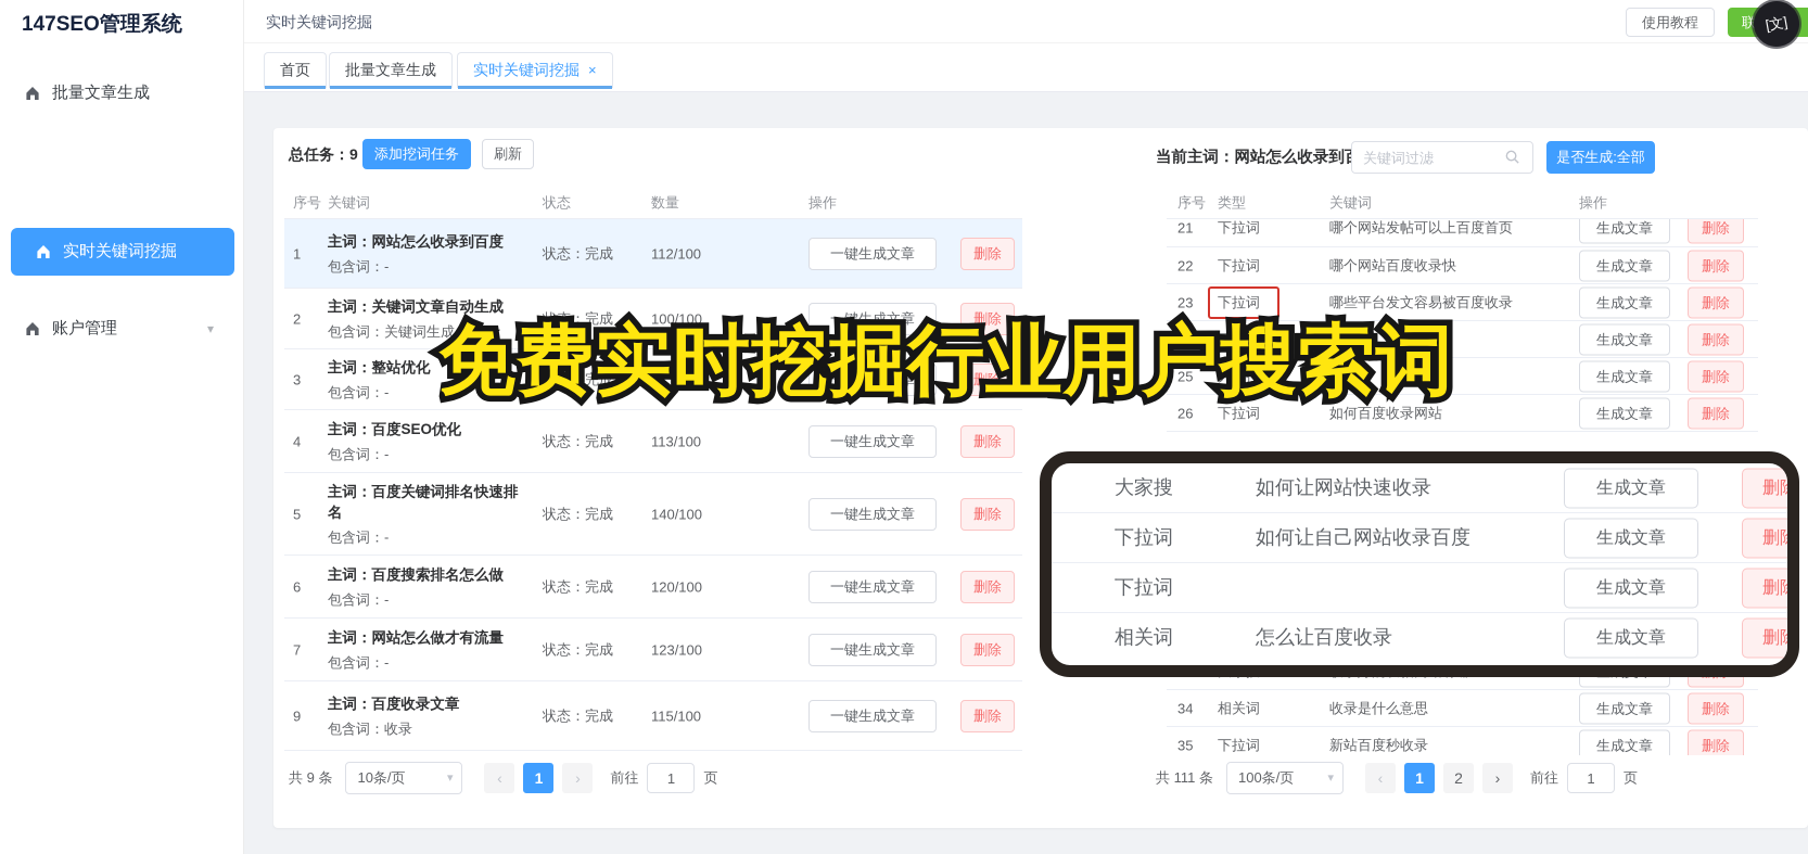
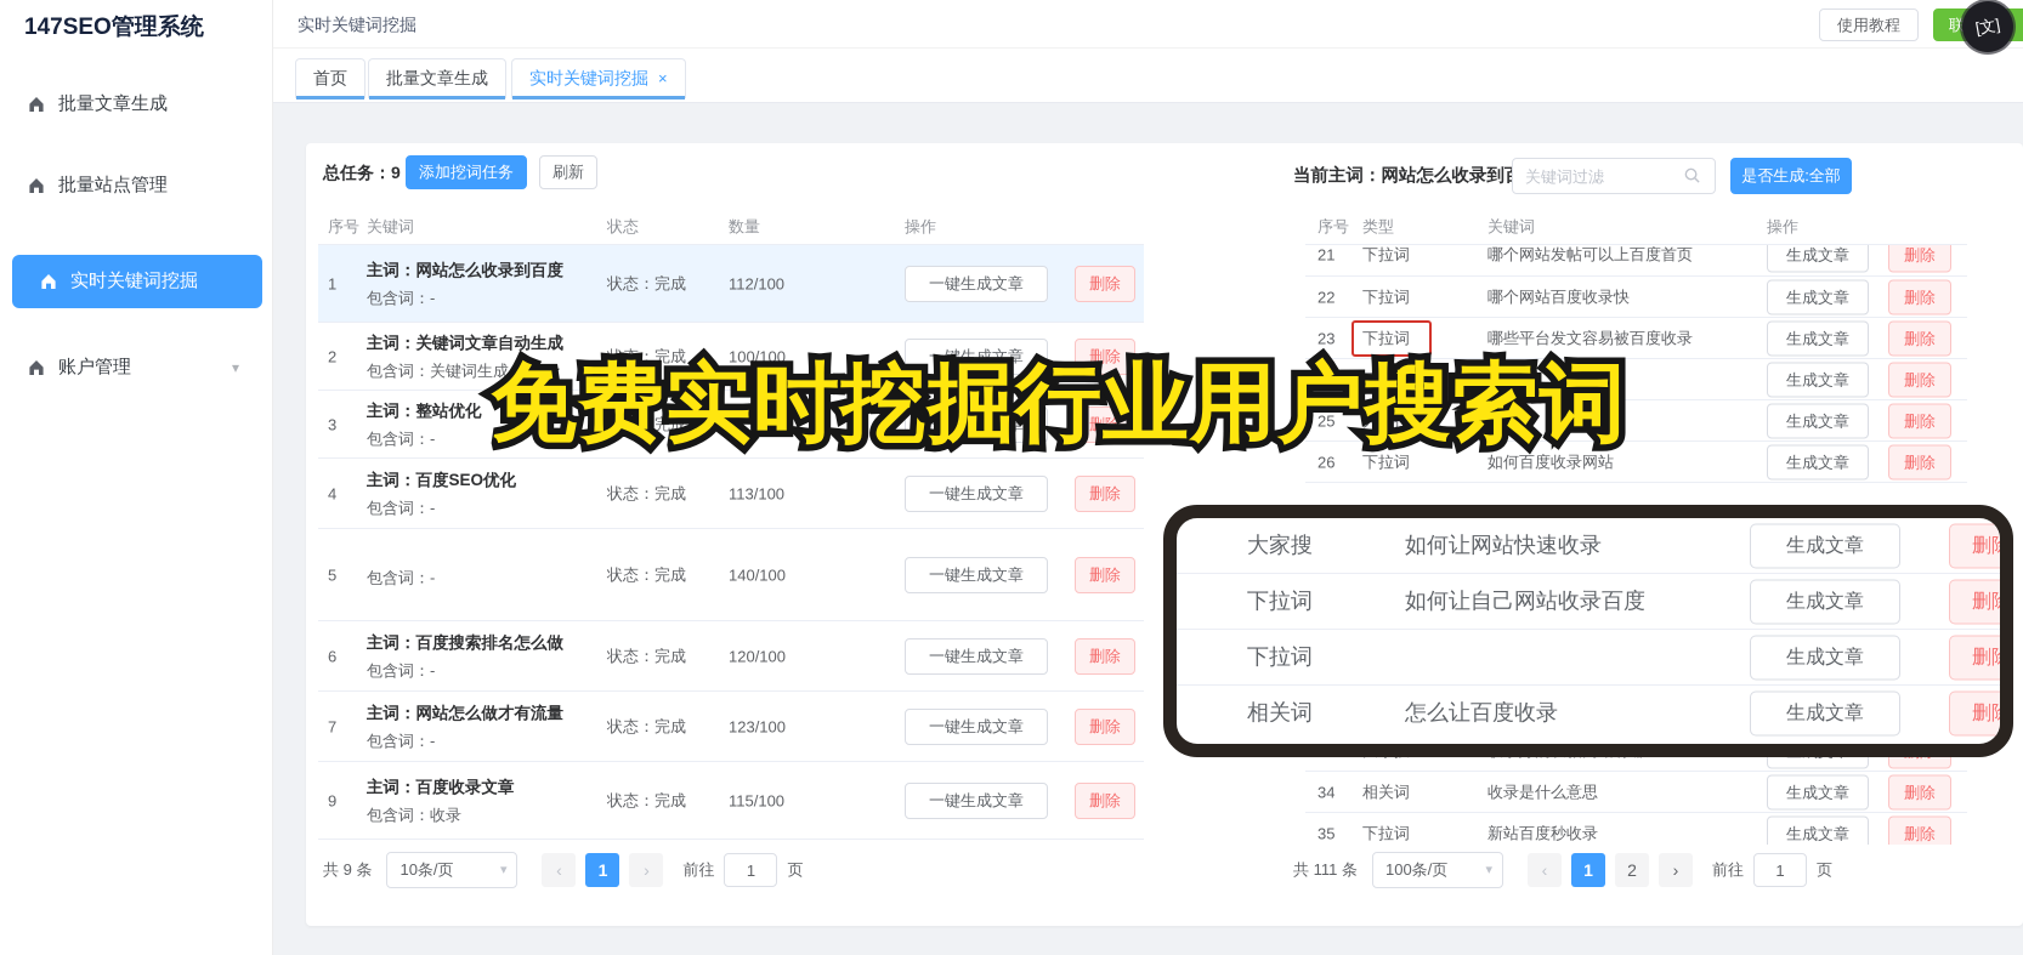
  147SEO管理系统
  批量文章生成
+ 批量站点管理
  实时关键词挖掘
  账户管理
  ▾
  实时关键词挖掘
  使用教程
  首页
  批量文章生成
  实时关键词挖掘 ×
  总任务：9
  添加挖词任务
  刷新
  序号
  关键词
  状态
  数量
  操作
  1
  主词：网站怎么收录到百度
  包含词：-
  状态：完成
  112/100
  一键生成文章
  删除
  2
  主词：关键词文章自动生成
  包含词：关键词生成
  状态：完成
  100/100
  一键生成文章
  删除
  3
  主词：整站优化
  包含词：-
  状态：完成
  一键生成文章
  删除
  4
  主词：百度SEO优化
  包含词：-
  状态：完成
  113/100
  一键生成文章
  删除
  5
- 主词：百度关键词排名快速排名
  包含词：-
  状态：完成
  140/100
  一键生成文章
  删除
  6
  主词：百度搜索排名怎么做
  包含词：-
  状态：完成
  120/100
  一键生成文章
  删除
  7
  主词：网站怎么做才有流量
  包含词：-
  状态：完成
  123/100
  一键生成文章
  删除
  9
  主词：百度收录文章
  包含词：收录
  状态：完成
  115/100
  一键生成文章
  删除
  共 9 条 10条/页
  ▾
  ‹ 1 › 前往 1 页
  当前主词：网站怎么收录到
  关键词过滤
  是否生成:全部
  序号
  类型
  关键词
  操作
  21
  下拉词
  哪个网站发帖可以上百度首页
  生成文章
  删除
  22
  下拉词
  哪个网站百度收录快
  生成文章
  删除
  23
  下拉词
  哪些平台发文容易被百度收录
  生成文章
  删除
  24
  下拉词
  如
  生成文章
  删除
  25
  大家搜
  生成文章
  删除
  26
  下拉词
  如何百度收录网站
  生成文章
  删除
  34
  相关词
  收录是什么意思
  生成文章
  删除
  35
  下拉词
  新站百度秒收录
  生成文章
  删除
  共 111 条 100条/页
  ▾
  ‹ 1 2 › 前往 1 页
  大家搜
  如何让网站快速收录
  生成文章
  下拉词
  如何让自己网站收录百度
  生成文章
  下拉词
  生成文章
  相关词
  怎么让百度收录
  生成文章
  免费实时挖掘行业用户搜索词
